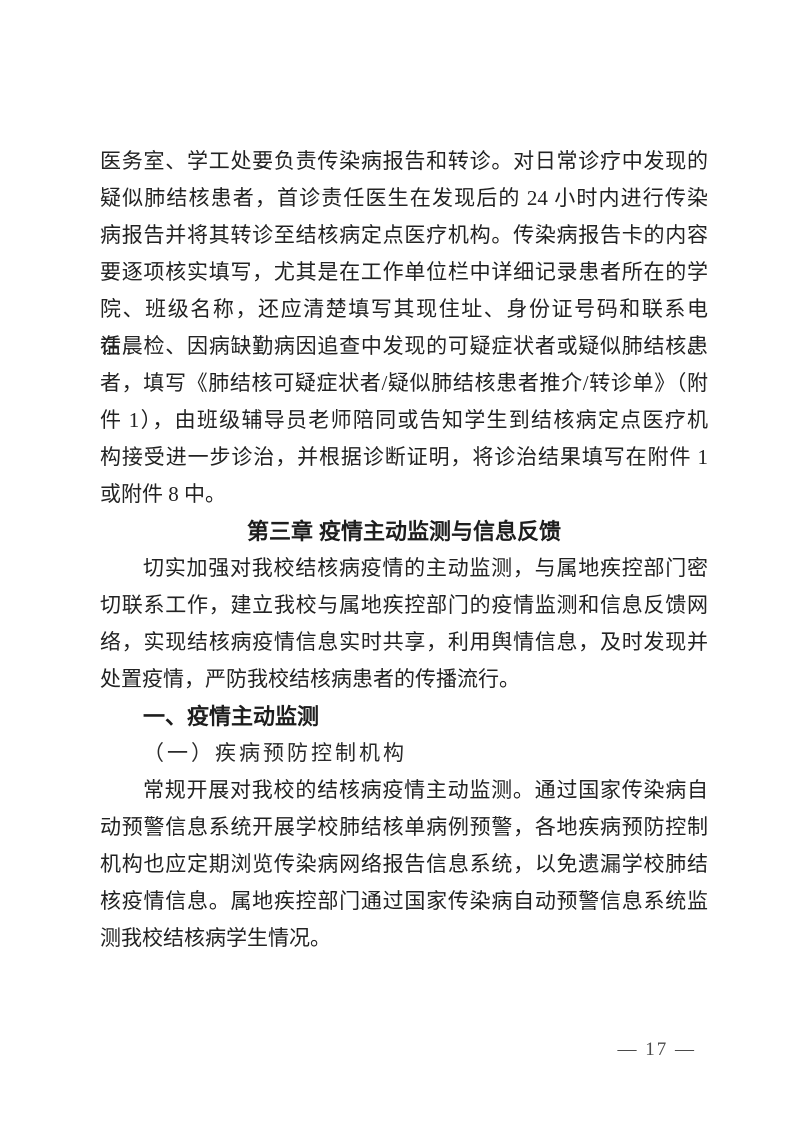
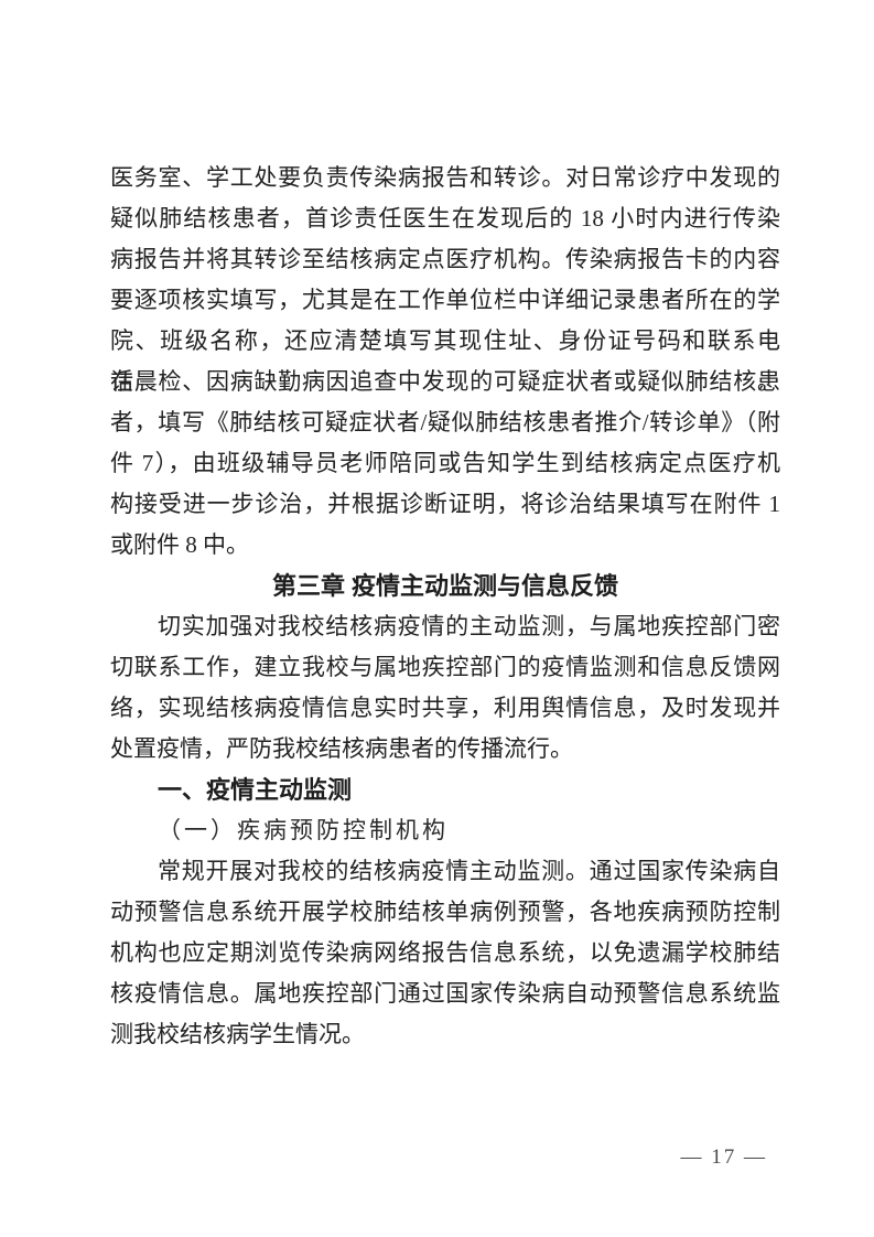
  医务室、学工处要负责传染病报告和转诊。对日常诊疗中发现的
- 疑似肺结核患者，首诊责任医生在发现后的 24 小时内进行传染
+ 疑似肺结核患者，首诊责任医生在发现后的 18 小时内进行传染
  病报告并将其转诊至结核病定点医疗机构。传染病报告卡的内容
  要逐项核实填写，尤其是在工作单位栏中详细记录患者所在的学
  院、班级名称，还应清楚填写其现住址、身份证号码和联系电话。
  在晨检、因病缺勤病因追查中发现的可疑症状者或疑似肺结核患
  者，填写《肺结核可疑症状者/疑似肺结核患者推介/转诊单》（附
- 件 1），由班级辅导员老师陪同或告知学生到结核病定点医疗机
+ 件 7），由班级辅导员老师陪同或告知学生到结核病定点医疗机
  构接受进一步诊治，并根据诊断证明，将诊治结果填写在附件 1
  或附件 8 中。
  第三章 疫情主动监测与信息反馈
  切实加强对我校结核病疫情的主动监测，与属地疾控部门密
  切联系工作，建立我校与属地疾控部门的疫情监测和信息反馈网
  络，实现结核病疫情信息实时共享，利用舆情信息，及时发现并
  处置疫情，严防我校结核病患者的传播流行。
  一、疫情主动监测
  （一）疾病预防控制机构
  常规开展对我校的结核病疫情主动监测。通过国家传染病自
  动预警信息系统开展学校肺结核单病例预警，各地疾病预防控制
  机构也应定期浏览传染病网络报告信息系统，以免遗漏学校肺结
  核疫情信息。属地疾控部门通过国家传染病自动预警信息系统监
  测我校结核病学生情况。
  — 17 —
